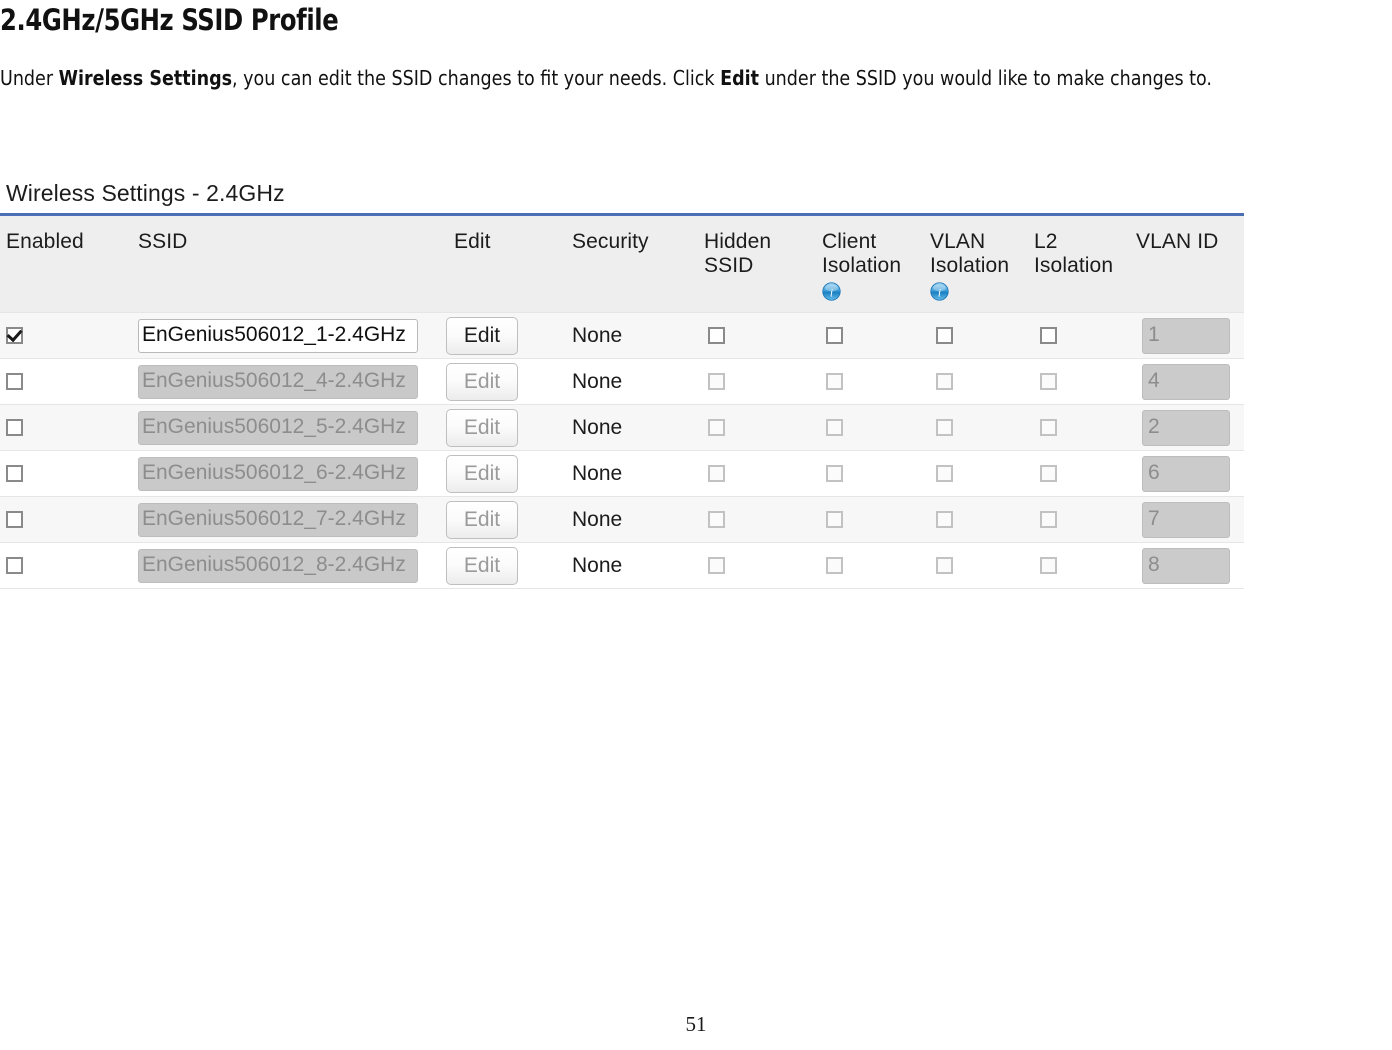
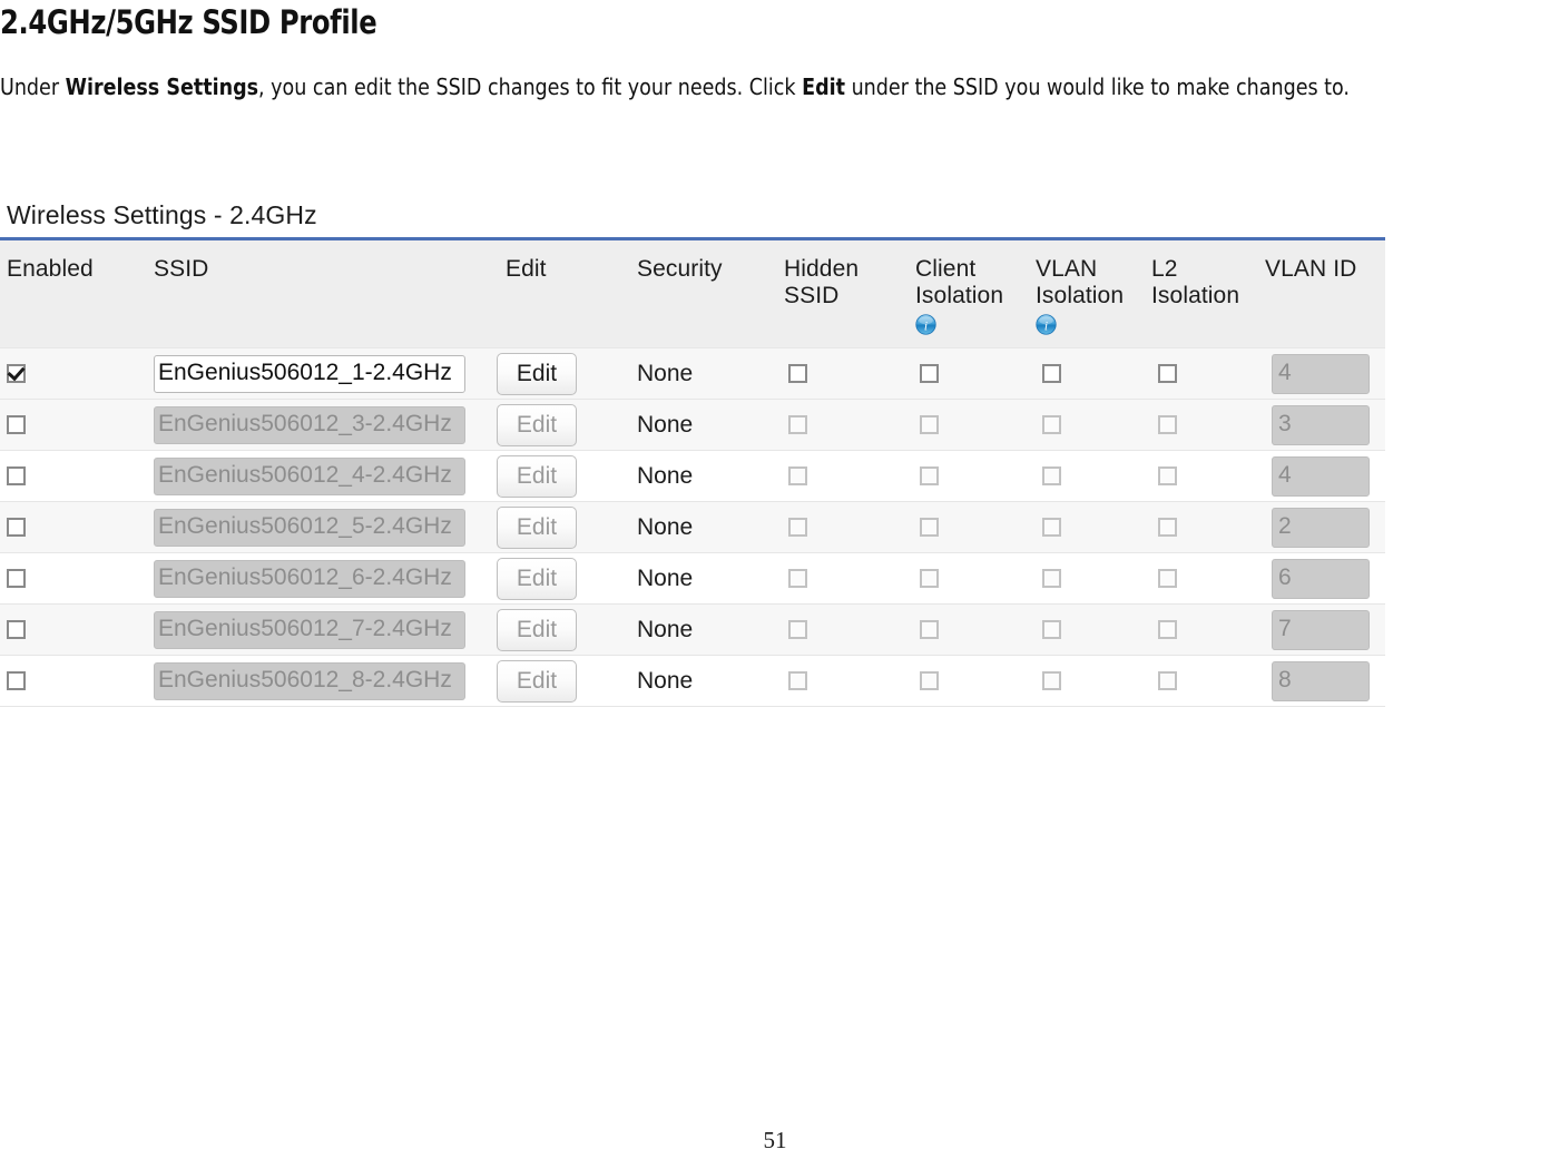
  2.4GHz/5GHz SSID Profile
  Under Wireless Settings, you can edit the SSID changes to fit your needs. Click Edit under the SSID you would like to make changes to.
  Wireless Settings - 2.4GHz
  Enabled	SSID	Edit	Security	Hidden SSID	Client Isolation i	VLAN Isolation i	L2 Isolation	VLAN ID
- 	EnGenius506012_1-2.4GHz	Edit	None					1
+ 	EnGenius506012_1-2.4GHz	Edit	None					4
+ 	EnGenius506012_3-2.4GHz	Edit	None					3
  	EnGenius506012_4-2.4GHz	Edit	None					4
  	EnGenius506012_5-2.4GHz	Edit	None					2
  	EnGenius506012_6-2.4GHz	Edit	None					6
  	EnGenius506012_7-2.4GHz	Edit	None					7
  	EnGenius506012_8-2.4GHz	Edit	None					8
  51
